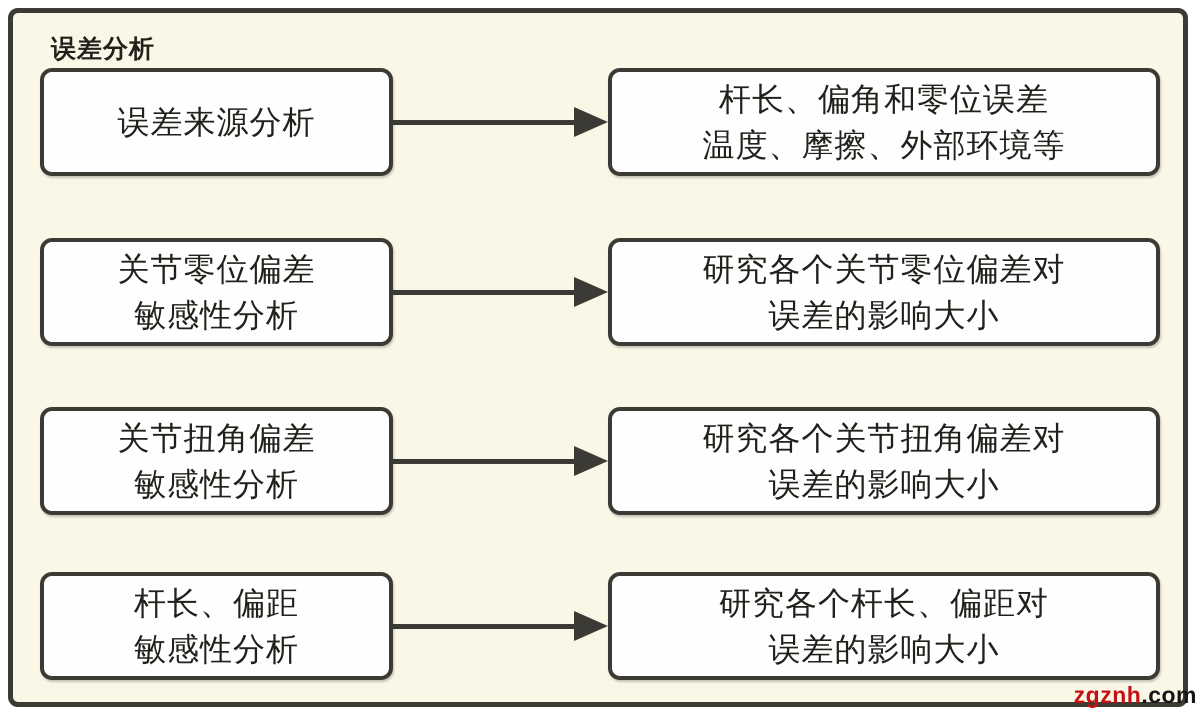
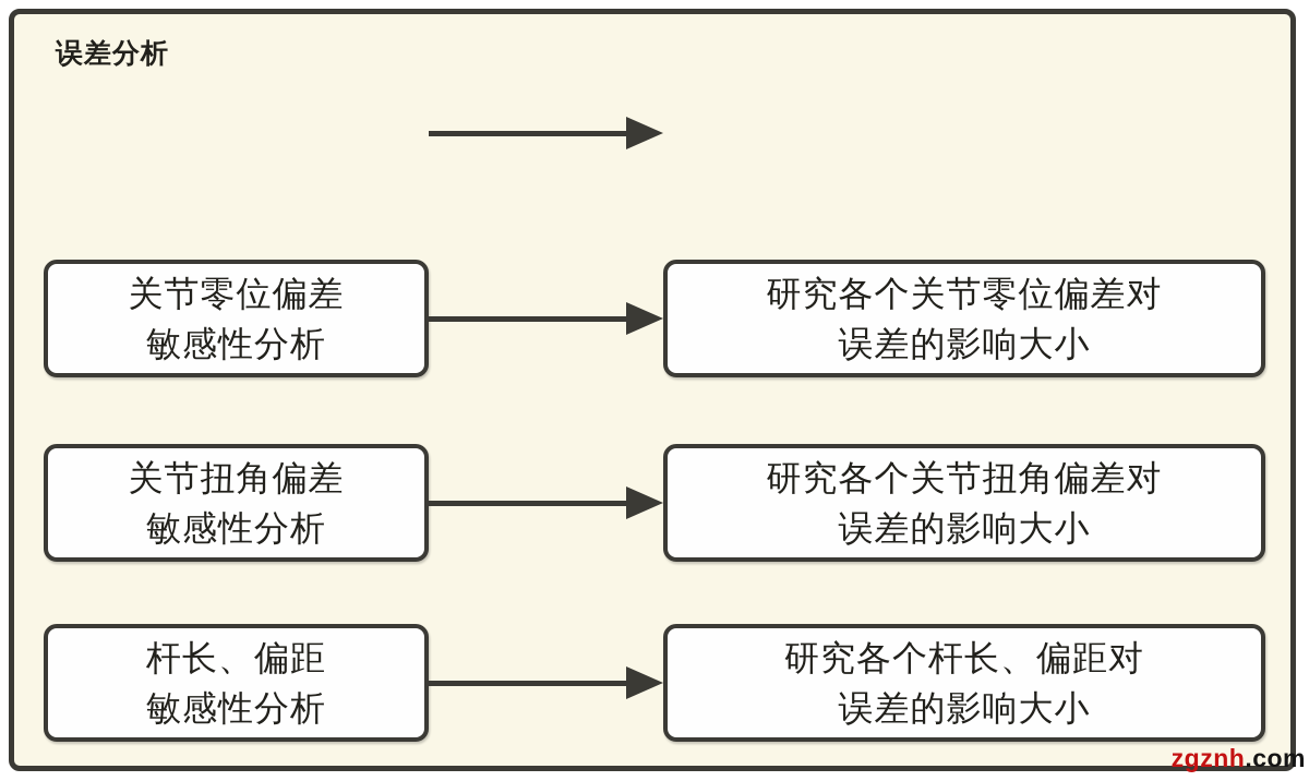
  误差分析
- 误差来源分析
- 杆长、偏角和零位误差
- 温度、摩擦、外部环境等
  关节零位偏差
  敏感性分析
  研究各个关节零位偏差对
  误差的影响大小
  关节扭角偏差
  敏感性分析
  研究各个关节扭角偏差对
  误差的影响大小
  杆长、偏距
  敏感性分析
  研究各个杆长、偏距对
  误差的影响大小
  zgznh.com
